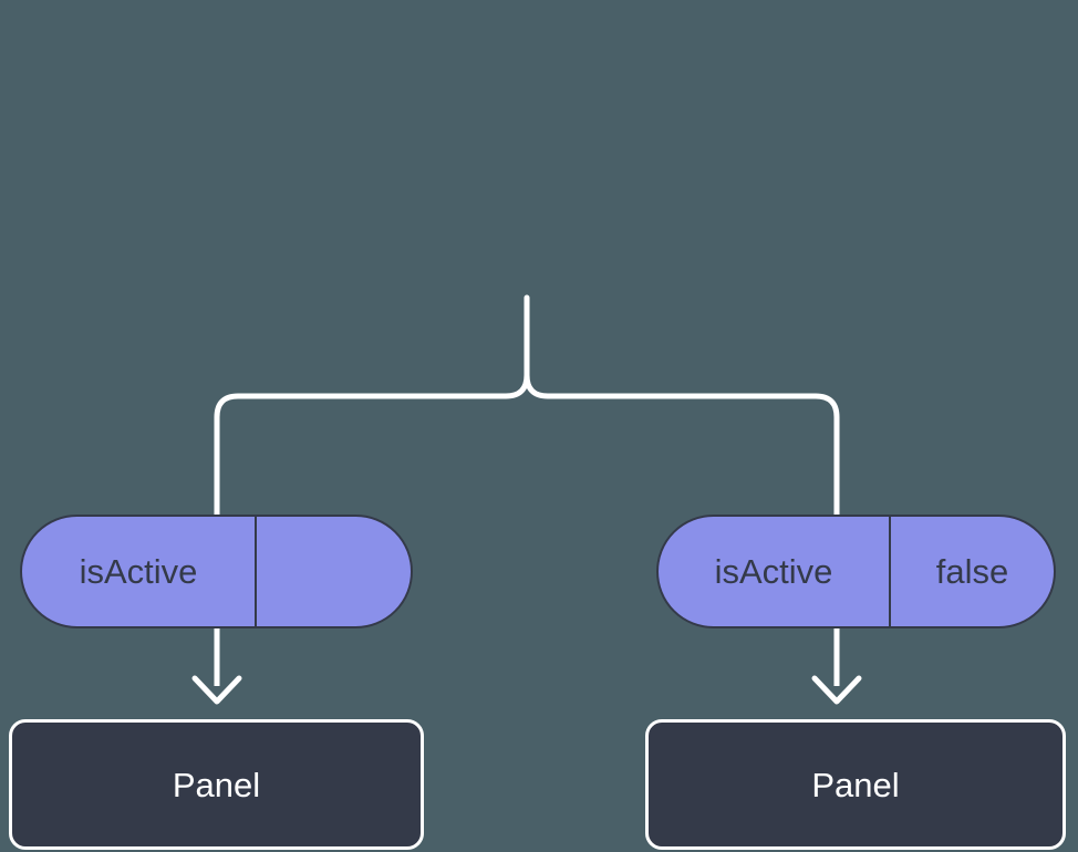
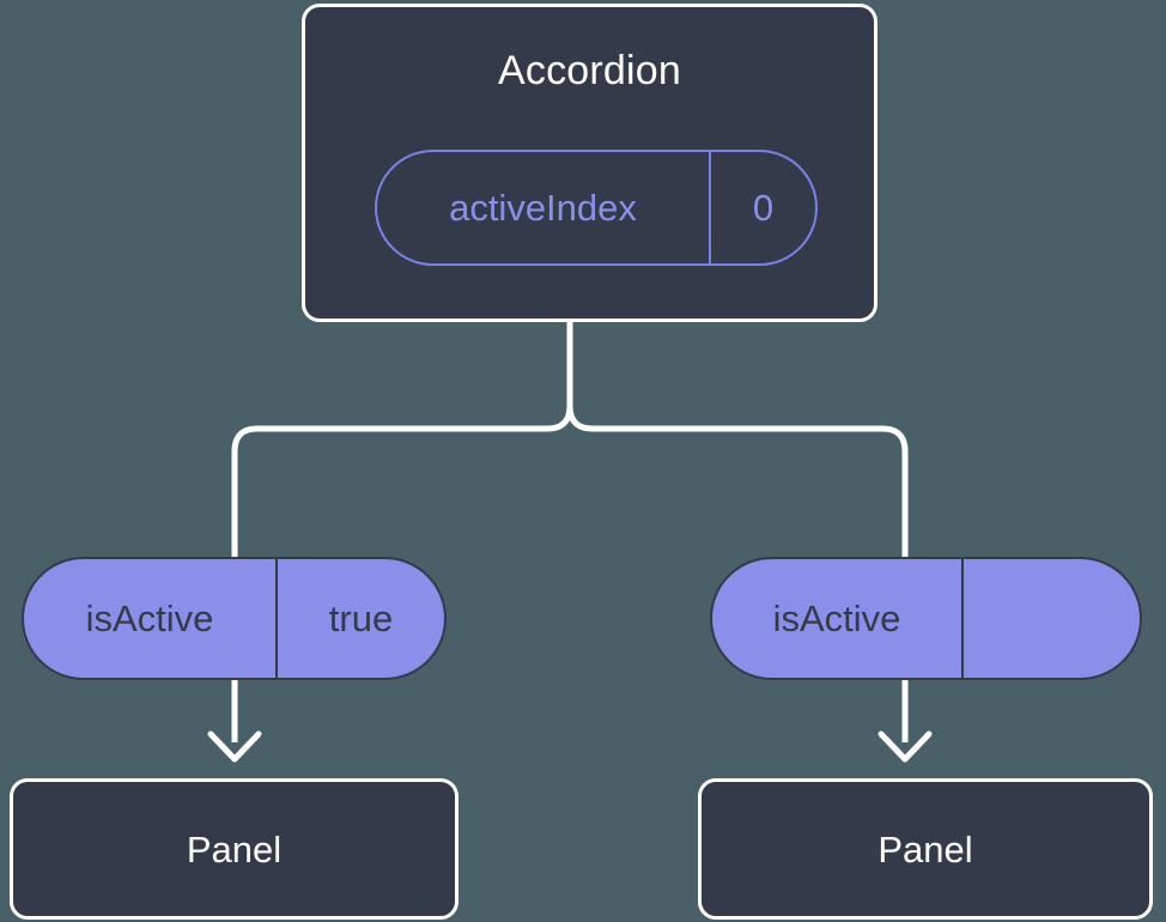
+ Accordion
+ activeIndex
+ 0
  isActive
+ true
  isActive
- false
  Panel
  Panel
